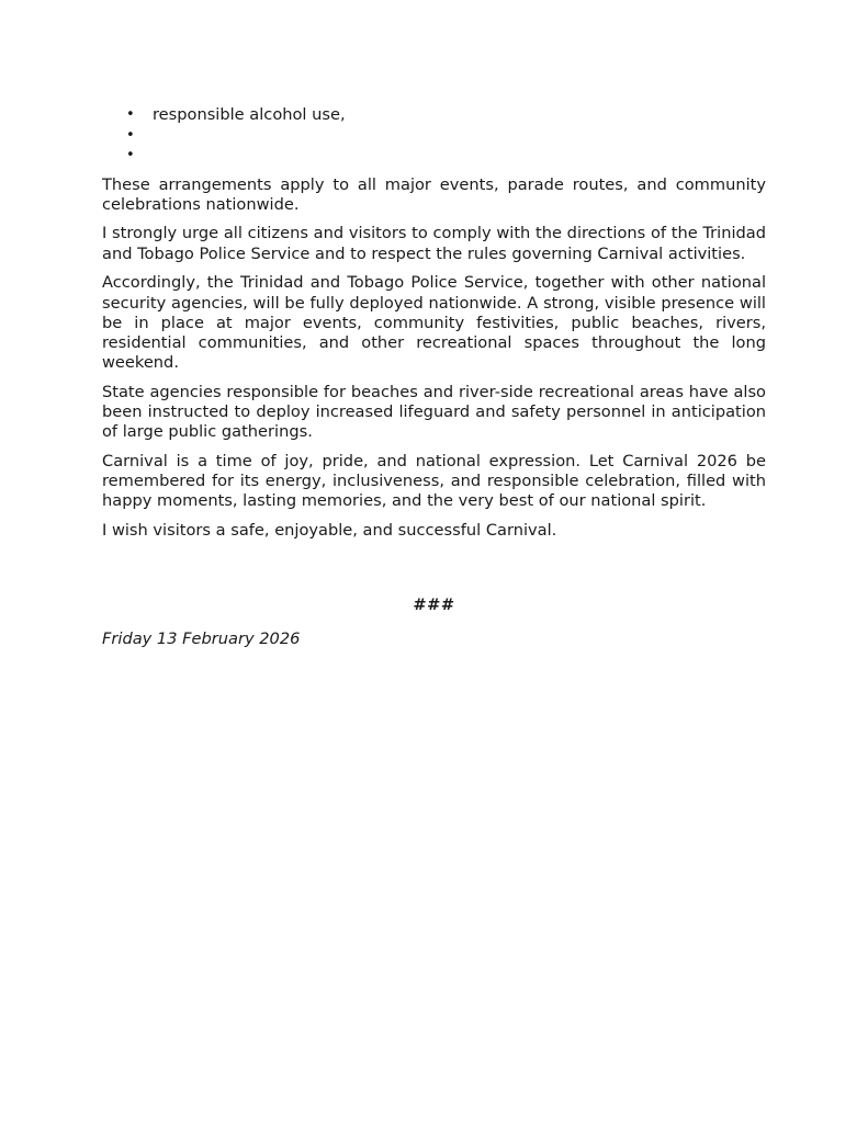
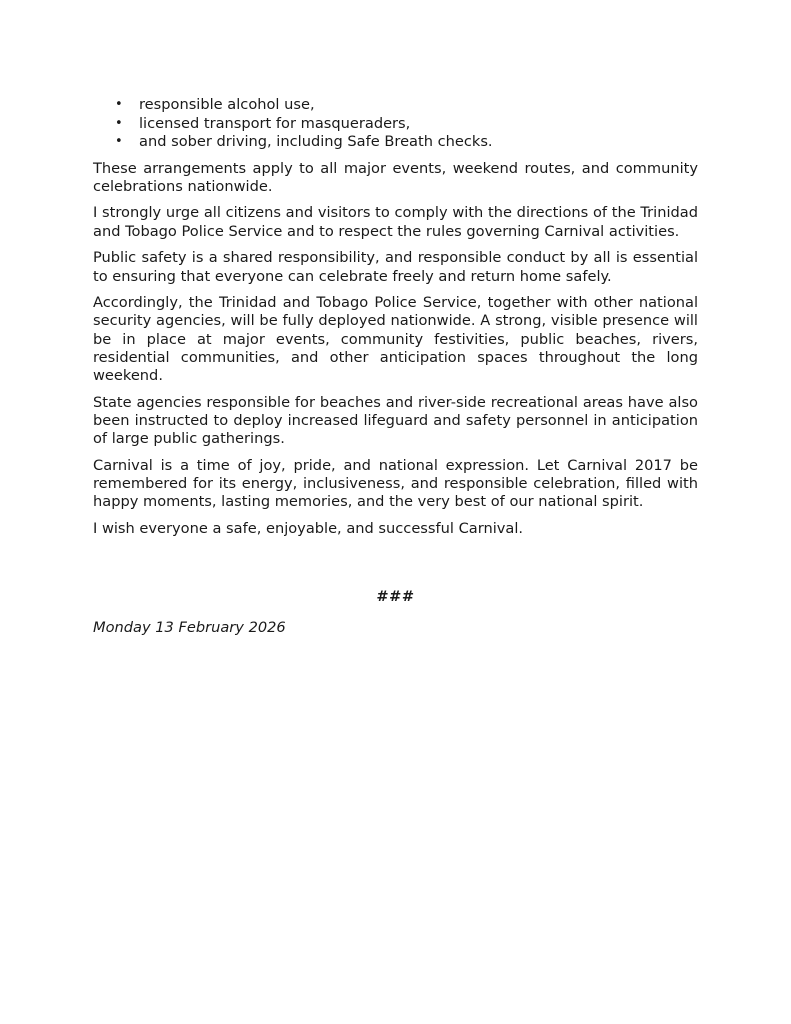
  •
  responsible alcohol use,
  •
+ licensed transport for masqueraders,
  •
+ and sober driving, including Safe Breath checks.
- These arrangements apply to all major events, parade routes, and community celebrations nationwide.
+ These arrangements apply to all major events, weekend routes, and community celebrations nationwide.
  I strongly urge all citizens and visitors to comply with the directions of the Trinidad and Tobago Police Service and to respect the rules governing Carnival activities.
+ Public safety is a shared responsibility, and responsible conduct by all is essential to ensuring that everyone can celebrate freely and return home safely.
- Accordingly, the Trinidad and Tobago Police Service, together with other national security agencies, will be fully deployed nationwide. A strong, visible presence will be in place at major events, community festivities, public beaches, rivers, residential communities, and other recreational spaces throughout the long weekend.
+ Accordingly, the Trinidad and Tobago Police Service, together with other national security agencies, will be fully deployed nationwide. A strong, visible presence will be in place at major events, community festivities, public beaches, rivers, residential communities, and other anticipation spaces throughout the long weekend.
  State agencies responsible for beaches and river-side recreational areas have also been instructed to deploy increased lifeguard and safety personnel in anticipation of large public gatherings.
- Carnival is a time of joy, pride, and national expression. Let Carnival 2026 be remembered for its energy, inclusiveness, and responsible celebration, filled with happy moments, lasting memories, and the very best of our national spirit.
+ Carnival is a time of joy, pride, and national expression. Let Carnival 2017 be remembered for its energy, inclusiveness, and responsible celebration, filled with happy moments, lasting memories, and the very best of our national spirit.
- I wish visitors a safe, enjoyable, and successful Carnival.
+ I wish everyone a safe, enjoyable, and successful Carnival.
  ###
- Friday 13 February 2026
+ Monday 13 February 2026
